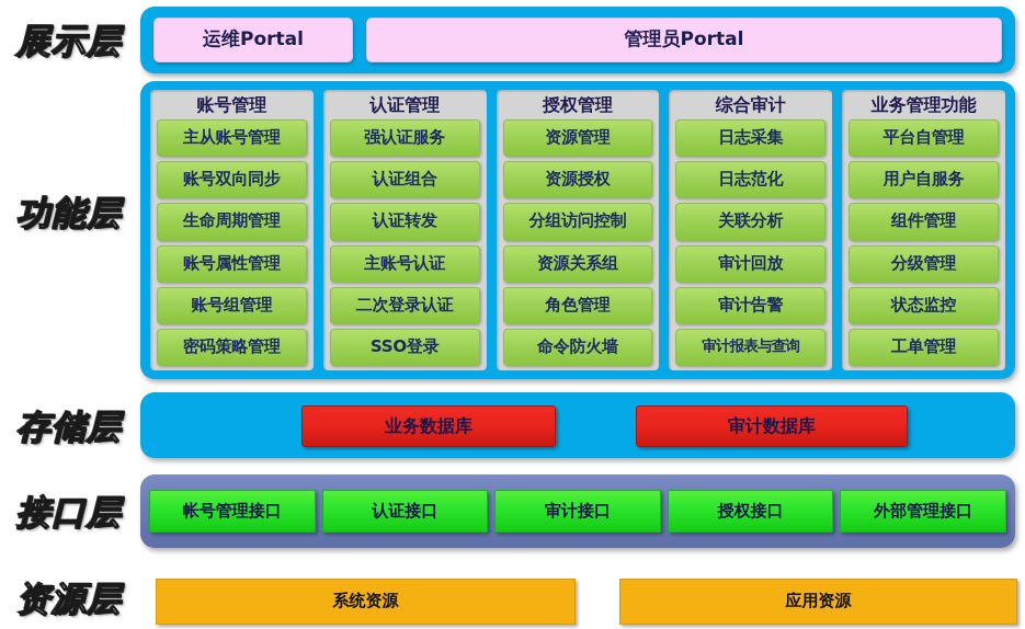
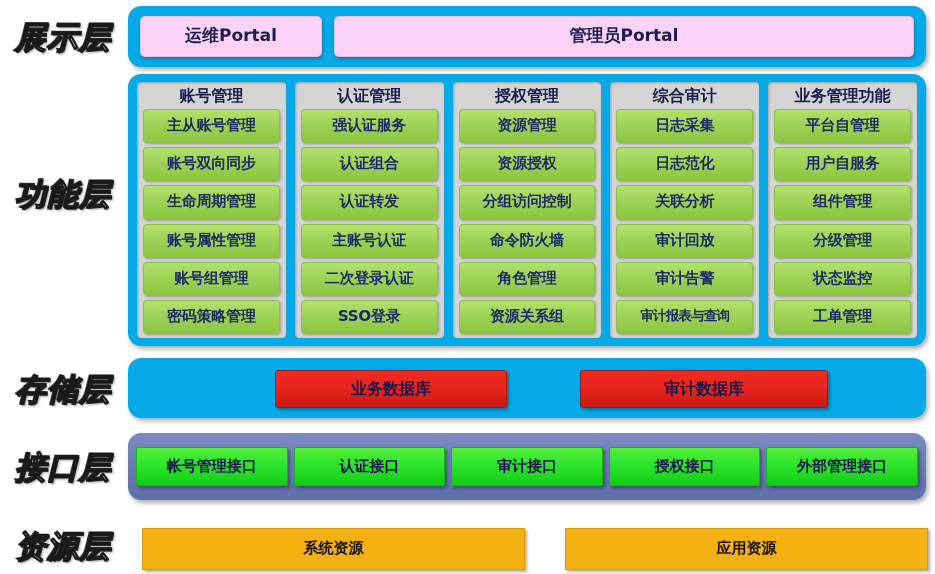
  展示层
  功能层
  存储层
  接口层
  资源层
  运维Portal
  管理员Portal
  账号管理
  主从账号管理
  账号双向同步
  生命周期管理
  账号属性管理
  账号组管理
  密码策略管理
  认证管理
  强认证服务
  认证组合
  认证转发
  主账号认证
  二次登录认证
  SSO登录
  授权管理
  资源管理
  资源授权
  分组访问控制
- 资源关系组
+ 命令防火墙
  角色管理
- 命令防火墙
+ 资源关系组
  综合审计
  日志采集
  日志范化
  关联分析
  审计回放
  审计告警
  审计报表与查询
  业务管理功能
  平台自管理
  用户自服务
  组件管理
  分级管理
  状态监控
  工单管理
  业务数据库
  审计数据库
  帐号管理接口
  认证接口
  审计接口
  授权接口
  外部管理接口
  系统资源
  应用资源
